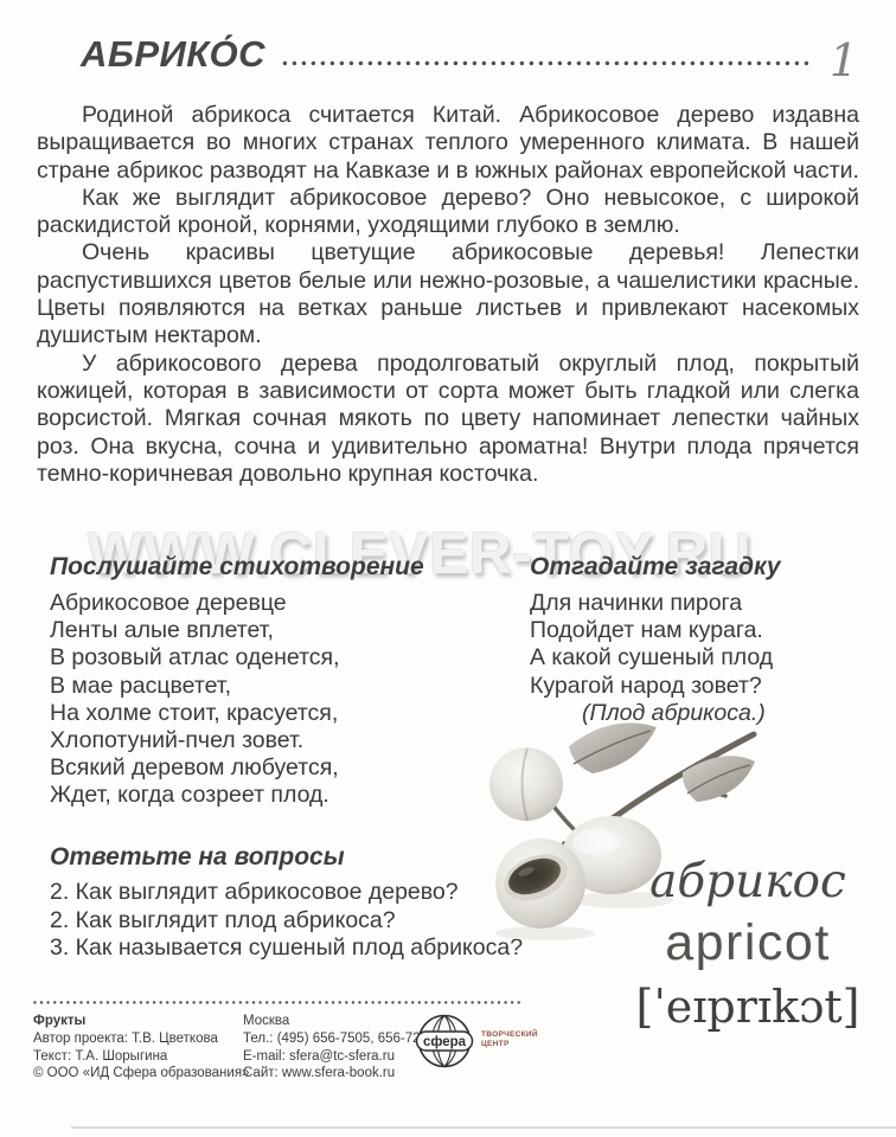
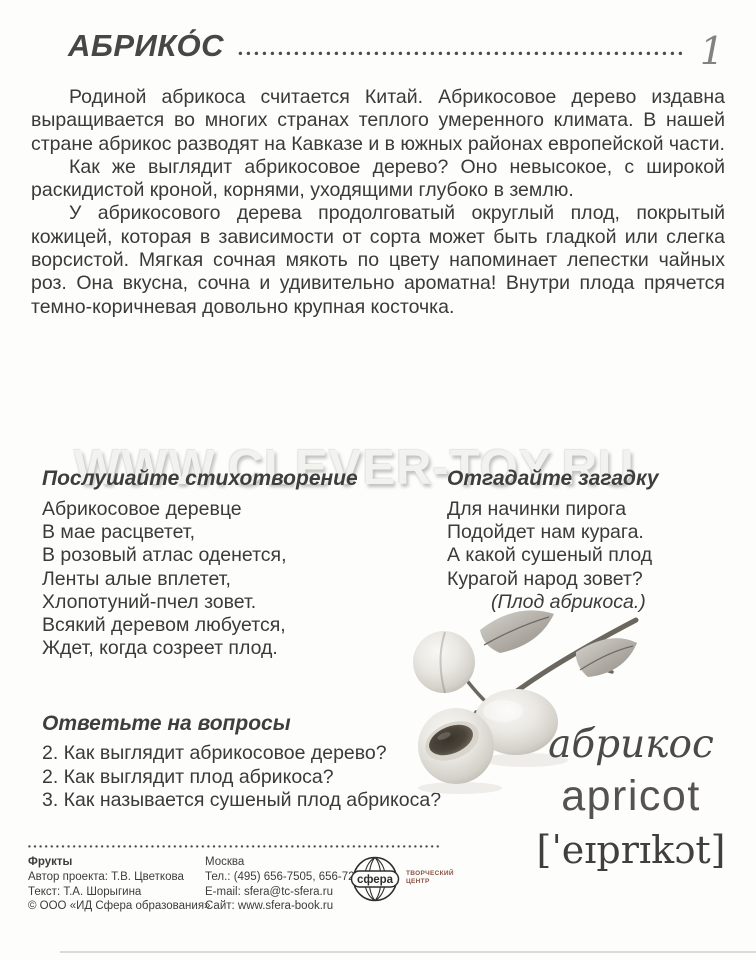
  WWW.CLEVER-TOY.RU
  АБРИКО́С
  1
  Родиной абрикоса считается Китай. Абрикосовое дерево издавна выращивается во многих странах теплого умеренного климата. В нашей стране абрикос разводят на Кавказе и в южных районах европейской части.
  Как же выглядит абрикосовое дерево? Оно невысокое, с широкой раскидистой кроной, корнями, уходящими глубоко в землю.
- Очень красивы цветущие абрикосовые деревья! Лепестки распустившихся цветов белые или нежно-розовые, а чашелистики красные. Цветы появляются на ветках раньше листьев и привлекают насекомых душистым нектаром.
  У абрикосового дерева продолговатый округлый плод, покрытый кожицей, которая в зависимости от сорта может быть гладкой или слегка ворсистой. Мягкая сочная мякоть по цвету напоминает лепестки чайных роз. Она вкусна, сочна и удивительно ароматна! Внутри плода прячется темно-коричневая довольно крупная косточка.
  Послушайте стихотворение
  Абрикосовое деревце
- Ленты алые вплетет,
+ В мае расцветет,
  В розовый атлас оденется,
- В мае расцветет,
+ Ленты алые вплетет,
- На холме стоит, красуется,
  Хлопотуний-пчел зовет.
  Всякий деревом любуется,
  Ждет, когда созреет плод.
  Отгадайте загадку
  Для начинки пирога
  Подойдет нам курага.
  А какой сушеный плод
  Курагой народ зовет?
  (Плод абрикоса.)
  Ответьте на вопросы
  2. Как выглядит абрикосовое дерево?
  2. Как выглядит плод абрикоса?
  3. Как называется сушеный плод абрикоса?
  абрикос
  apricot
  [ˈeɪprɪkɔt]
  Фрукты
  Автор проекта: Т.В. Цветкова
  Текст: Т.А. Шорыгина
  © ООО «ИД Сфера образования»
  Москва
  Тел.: (495) 656-7505, 656-7
  E-mail: sfera@tc-sfera.ru
  Сайт: www.sfera-book.ru
  сфера
